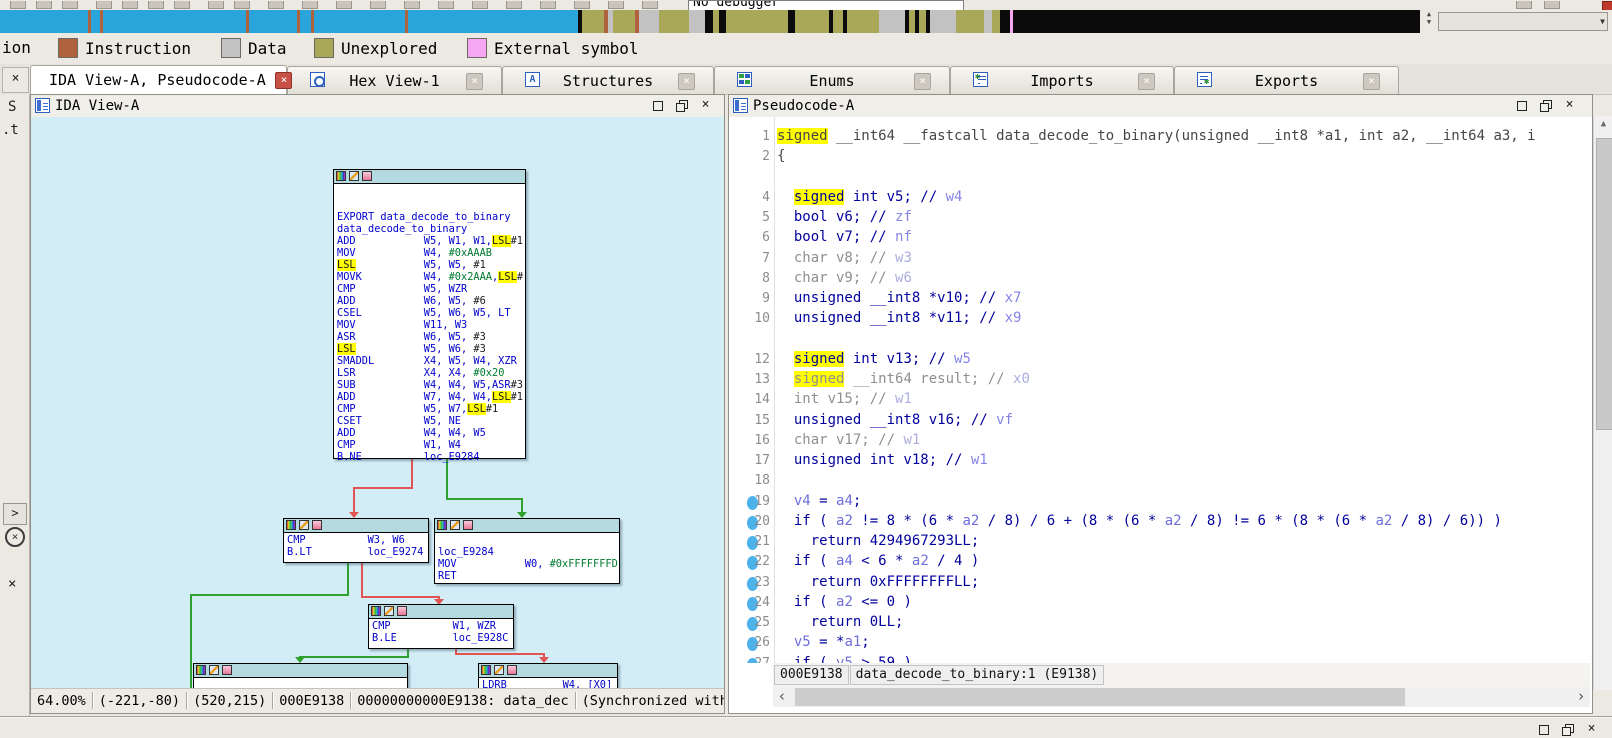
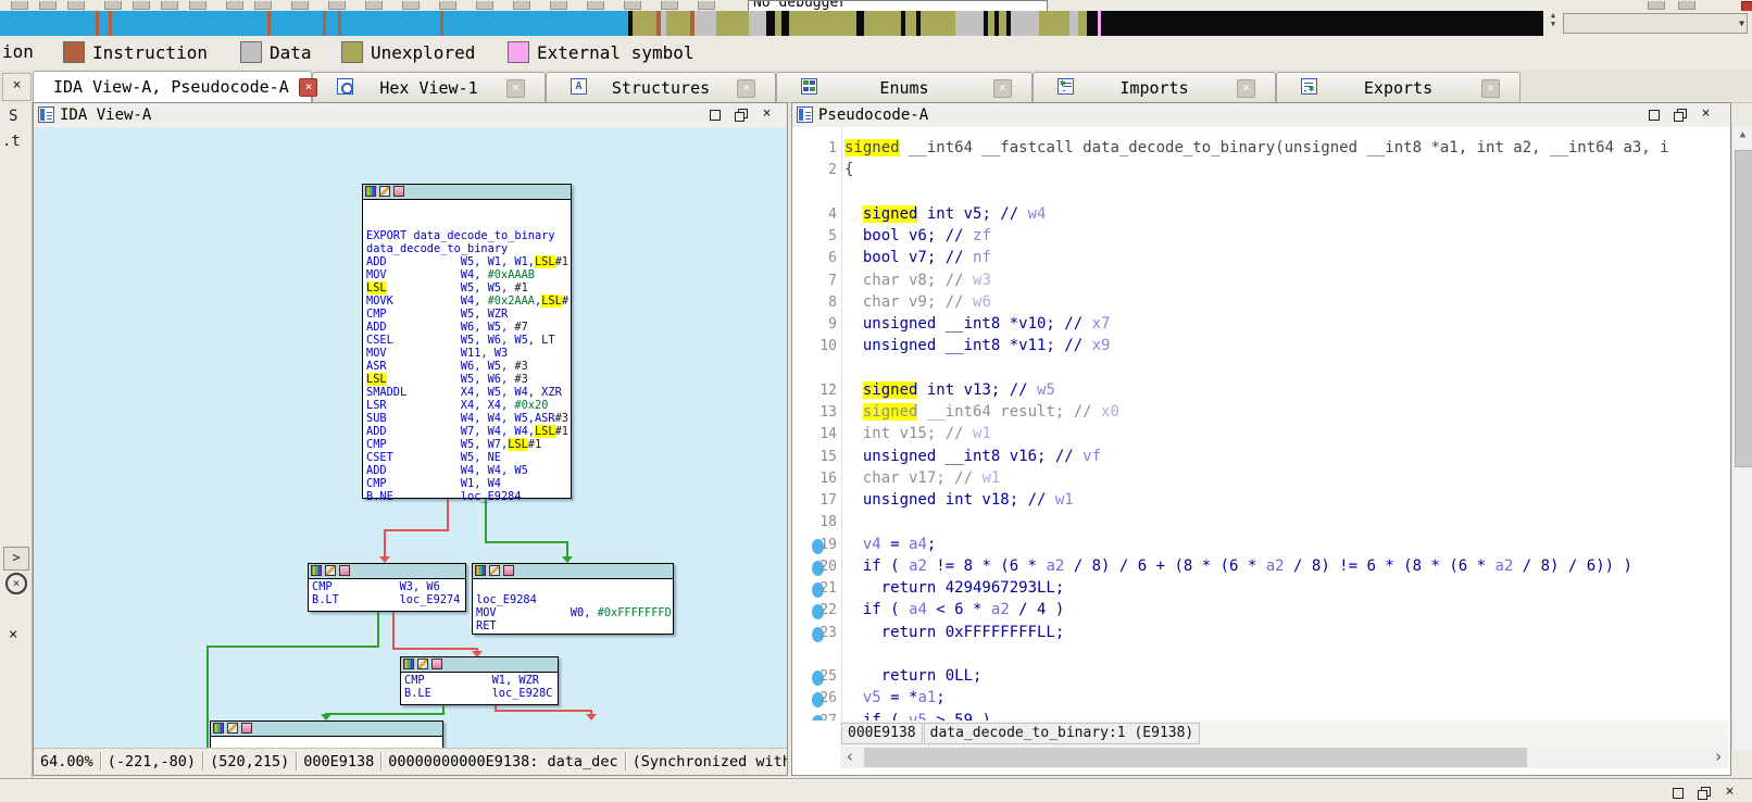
  No debugger
  ▲
  ▼
  ▼
  ion
  Instruction
  Data
  Unexplored
  External symbol
  ×
  IDA View-A, Pseudocode-A
  ×
  Hex View-1
  ×
  A
  Structures
  ×
  Enums
  ×
  ✱
  Imports
  ×
  ✱
  Exports
  ×
  S
  .t
  >
  ×
  ×
  IDA View-A
  ×
  EXPORT data_decode_to_binary
  data_decode_to_binary
  ADD W5, W1, W1,LSL#1
  MOV W4, #0xAAAB
  LSL W5, W5, #1
  MOVK W4, #0x2AAA,LSL#
  CMP W5, WZR
- ADD W6, W5, #6
+ ADD W6, W5, #7
  CSEL W5, W6, W5, LT
  MOV W11, W3
  ASR W6, W5, #3
  LSL W5, W6, #3
  SMADDL X4, W5, W4, XZR
  LSR X4, X4, #0x20
  SUB W4, W4, W5,ASR#3
  ADD W7, W4, W4,LSL#1
  CMP W5, W7,LSL#1
  CSET W5, NE
  ADD W4, W4, W5
  CMP W1, W4
  B.NE loc_E9284
  CMP W3, W6
  B.LT loc_E9274
  loc_E9284
  MOV W0, #0xFFFFFFFD
  RET
  CMP W1, WZR
  B.LE loc_E928C
- LDRB W4, [X0]
  64.00% (-221,-80) (520,215) 000E9138 00000000000E9138: data_dec (Synchronized with
  Pseudocode-A
  ×
  1
  signed __int64 __fastcall data_decode_to_binary(unsigned __int8 *a1, int a2, __int64 a3, i
  2
  {
  4
  signed int v5; // w4
  5
  bool v6; // zf
  6
  bool v7; // nf
  7
  char v8; // w3
  8
  char v9; // w6
  9
  unsigned __int8 *v10; // x7
  10
  unsigned __int8 *v11; // x9
  12
  signed int v13; // w5
  13
  signed __int64 result; // x0
  14
  int v15; // w1
  15
  unsigned __int8 v16; // vf
  16
  char v17; // w1
  17
  unsigned int v18; // w1
  18
  19
  v4 = a4;
  20
  if ( a2 != 8 * (6 * a2 / 8) / 6 + (8 * (6 * a2 / 8) != 6 * (8 * (6 * a2 / 8) / 6)) )
  21
  return 4294967293LL;
  22
  if ( a4 < 6 * a2 / 4 )
  23
  return 0xFFFFFFFFLL;
- 24
- if ( a2 <= 0 )
  25
  return 0LL;
  26
  v5 = *a1;
  000E9138 data_decode_to_binary:1 (E9138)
  ‹
  ›
  ▲
  ×
